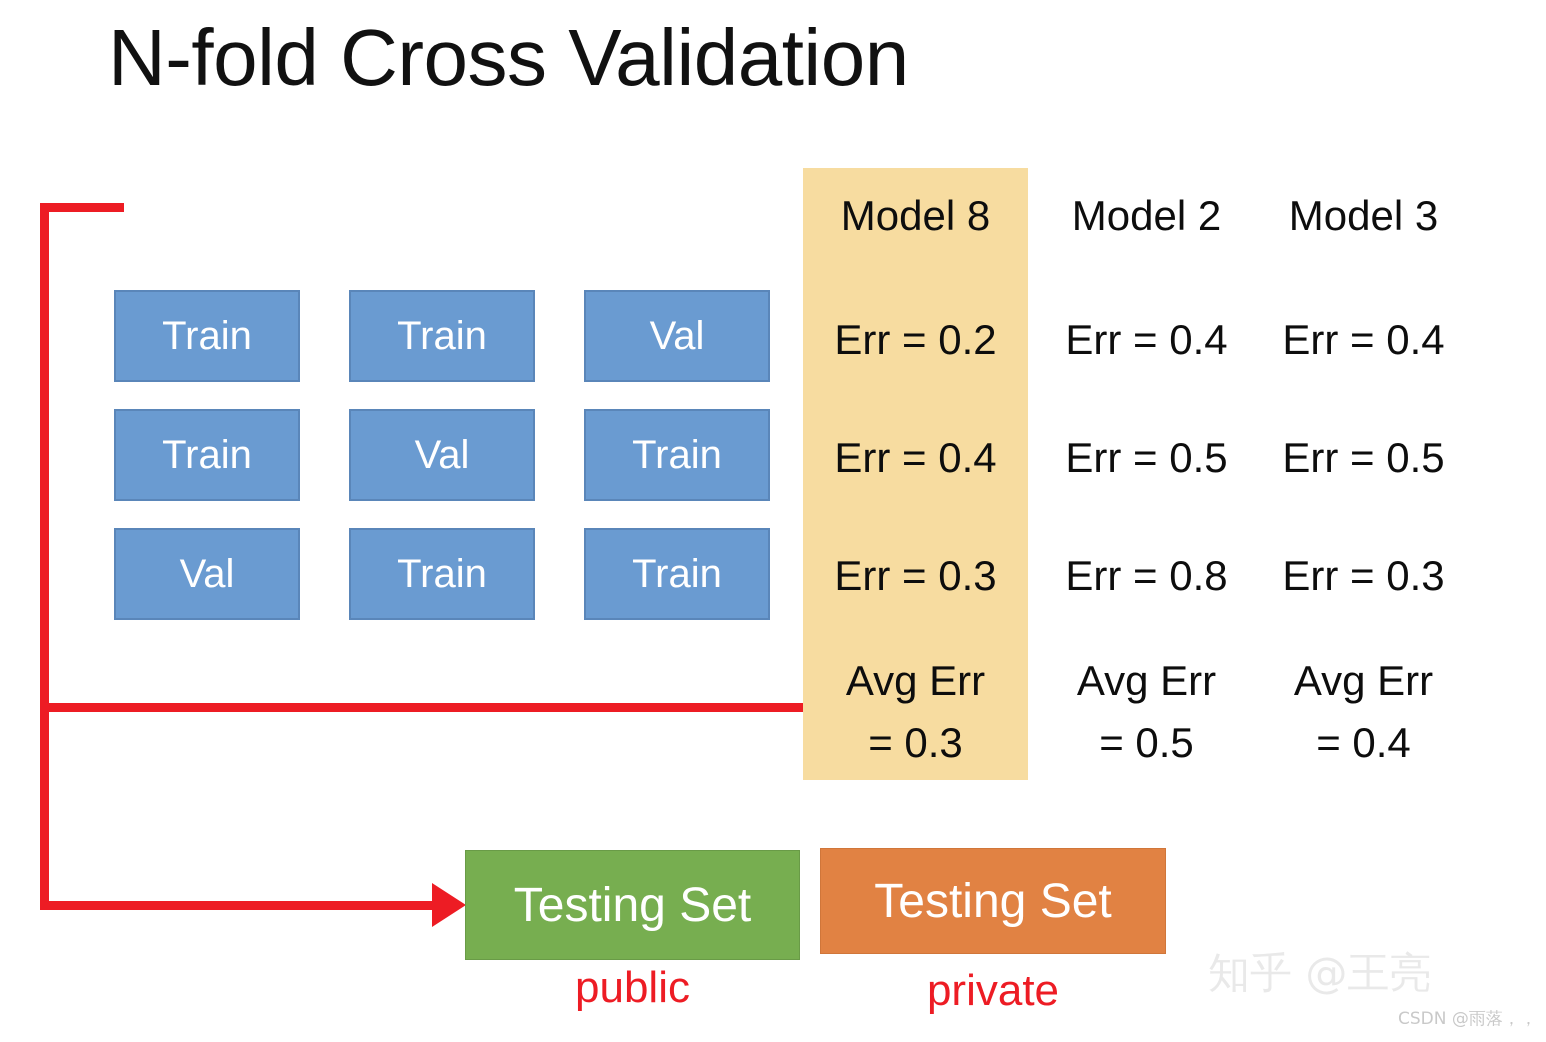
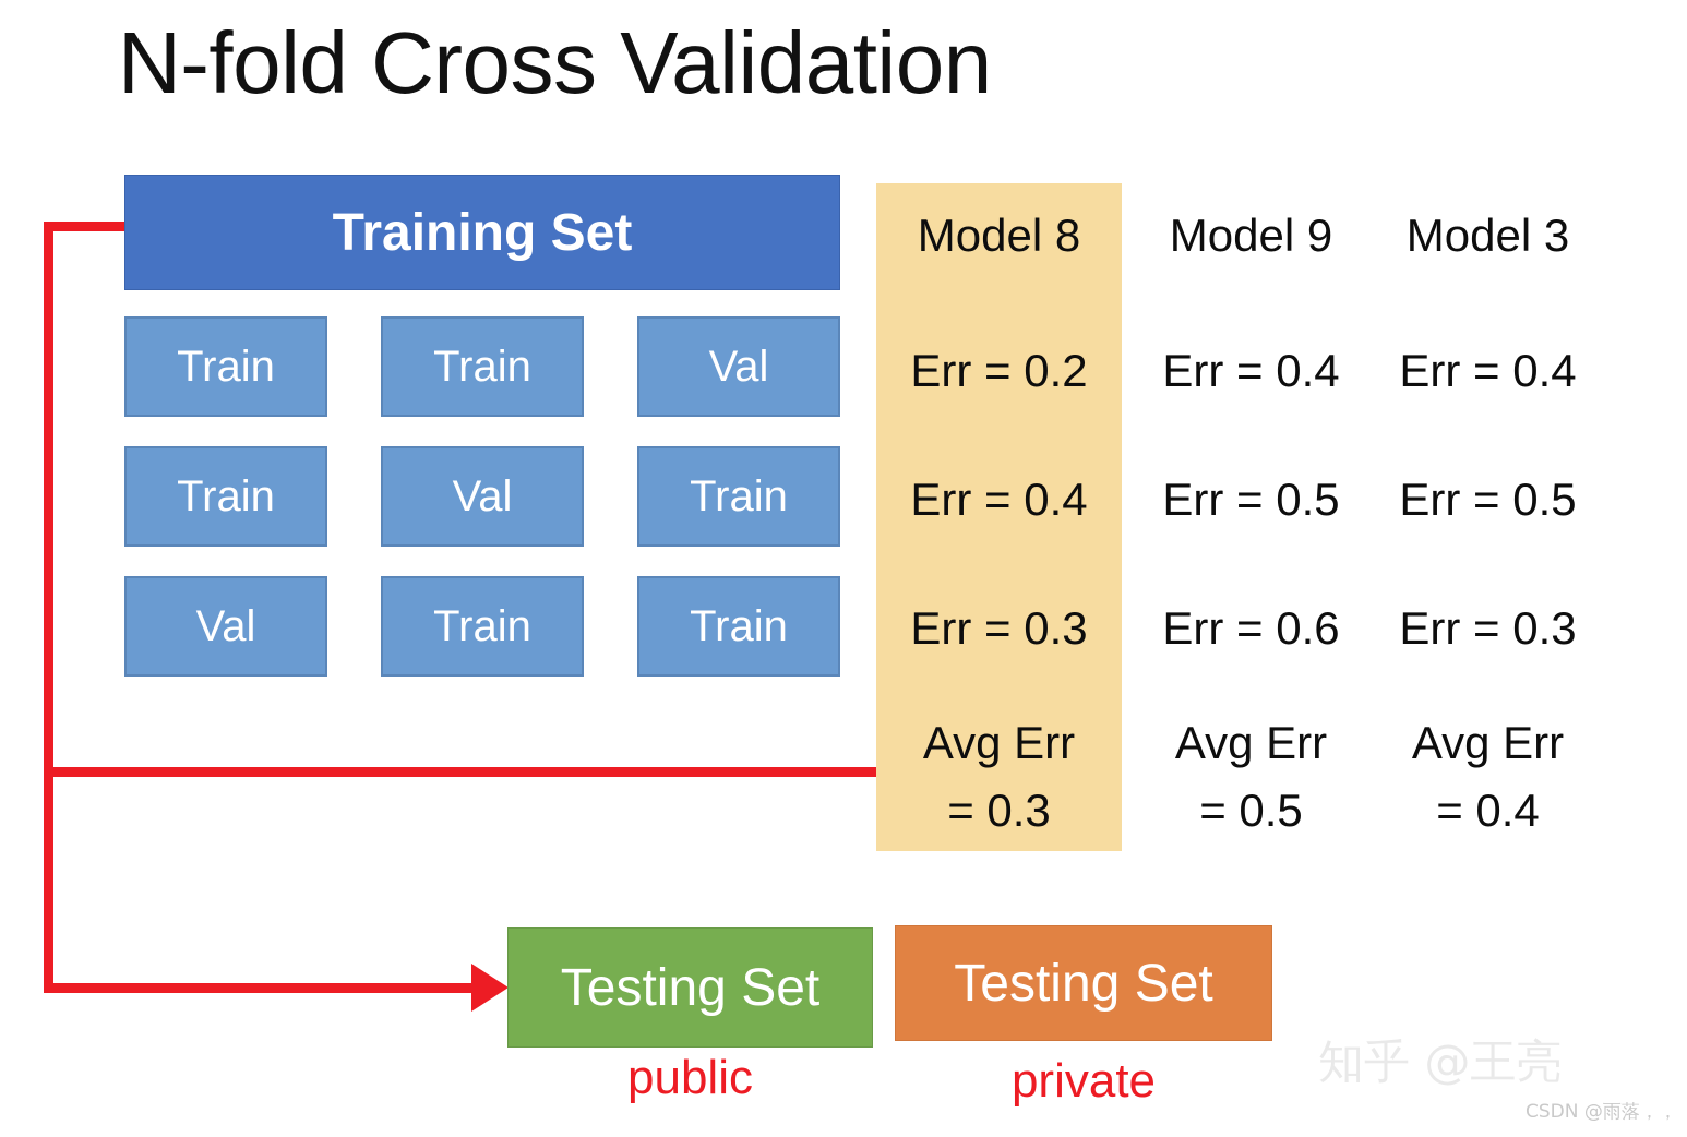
  N-fold Cross Validation
+ Training Set
  Train
  Train
  Val
  Train
  Val
  Train
  Val
  Train
  Train
  Model 8
  Err = 0.2
  Err = 0.4
  Err = 0.3
  Avg Err
  = 0.3
- Model 2
+ Model 9
  Err = 0.4
  Err = 0.5
- Err = 0.8
+ Err = 0.6
  Avg Err
  = 0.5
  Model 3
  Err = 0.4
  Err = 0.5
  Err = 0.3
  Avg Err
  = 0.4
  Testing Set
  public
  Testing Set
  private
  CSDN @雨落，，
